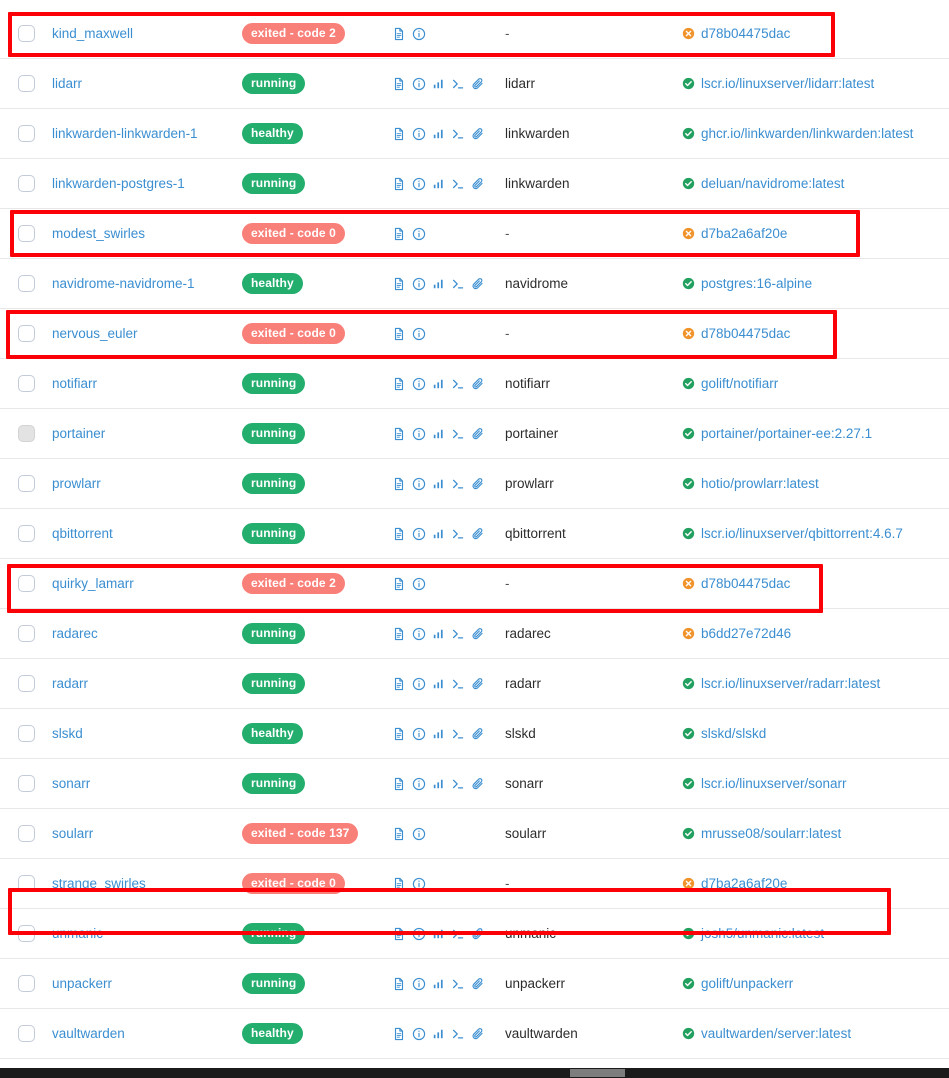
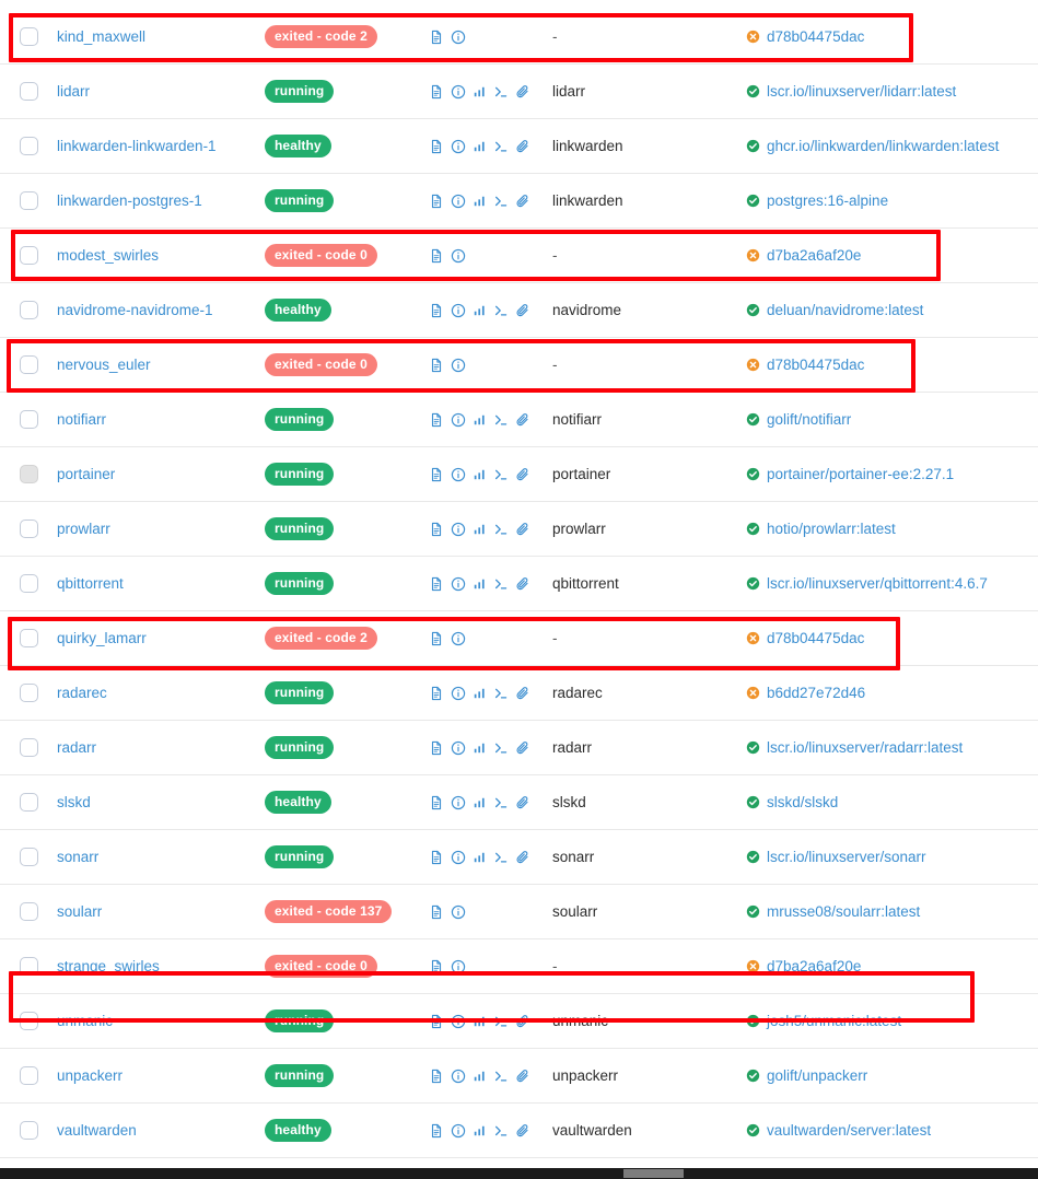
  kind_maxwell
  exited - code 2
  -
  d78b04475dac
  lidarr
  running
  lidarr
  lscr.io/linuxserver/lidarr:latest
  linkwarden-linkwarden-1
  healthy
  linkwarden
  ghcr.io/linkwarden/linkwarden:latest
  linkwarden-postgres-1
  running
  linkwarden
- deluan/navidrome:latest
+ postgres:16-alpine
  modest_swirles
  exited - code 0
  -
  d7ba2a6af20e
  navidrome-navidrome-1
  healthy
  navidrome
- postgres:16-alpine
+ deluan/navidrome:latest
  nervous_euler
  exited - code 0
  -
  d78b04475dac
  notifiarr
  running
  notifiarr
  golift/notifiarr
  portainer
  running
  portainer
  portainer/portainer-ee:2.27.1
  prowlarr
  running
  prowlarr
  hotio/prowlarr:latest
  qbittorrent
  running
  qbittorrent
  lscr.io/linuxserver/qbittorrent:4.6.7
  quirky_lamarr
  exited - code 2
  -
  d78b04475dac
  radarec
  running
  radarec
  b6dd27e72d46
  radarr
  running
  radarr
  lscr.io/linuxserver/radarr:latest
  slskd
  healthy
  slskd
  slskd/slskd
  sonarr
  running
  sonarr
  lscr.io/linuxserver/sonarr
  soularr
  exited - code 137
  soularr
  mrusse08/soularr:latest
  strange_swirles
  exited - code 0
  -
  d7ba2a6af20e
  unmanic
  running
  unmanic
  josh5/unmanic:latest
  unpackerr
  running
  unpackerr
  golift/unpackerr
  vaultwarden
  healthy
  vaultwarden
  vaultwarden/server:latest
